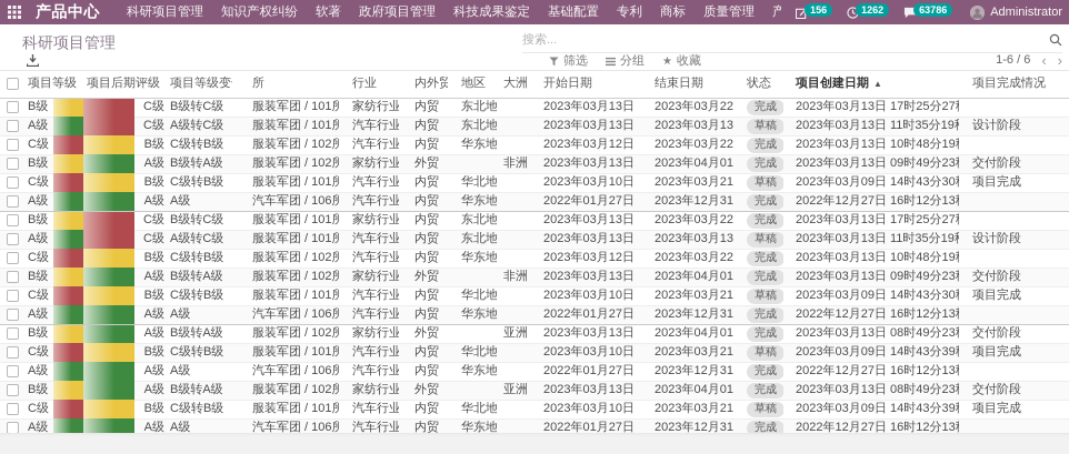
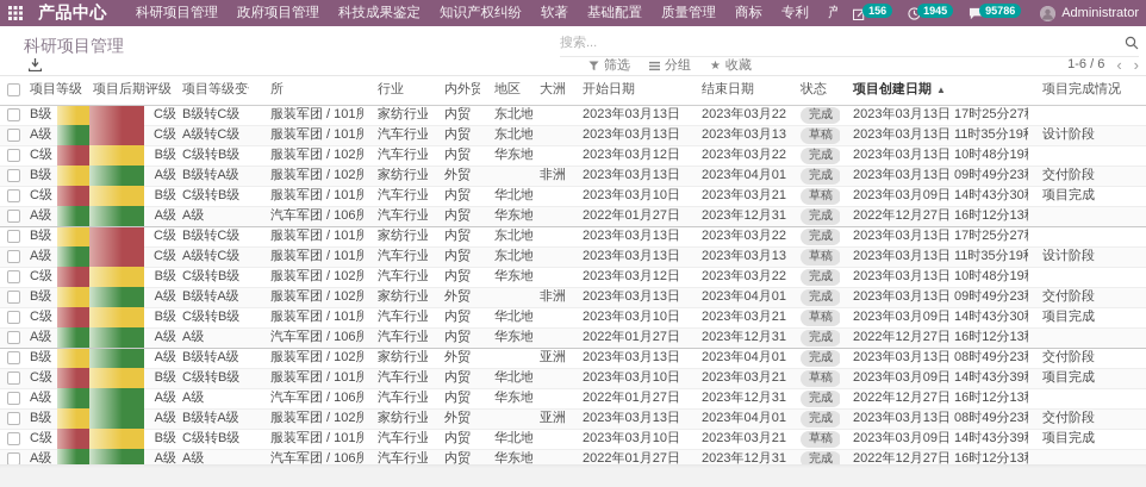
  产品中心
  科研项目管理
- 知识产权纠纷
+ 政府项目管理
- 软著
+ 科技成果鉴定
- 政府项目管理
+ 知识产权纠纷
- 科技成果鉴定
+ 软著
  基础配置
- 专利
+ 质量管理
  商标
- 质量管理
+ 专利
  156
- 1262
+ 1945
- 63786
+ 95786
  Administrator
  科研项目管理
  搜索...
  筛选
  分组
  ★
  收藏
  1-6 / 6
  ‹
  ›
  	项目等级	项目后期评级	项目等级变	所	行业	内外贸	地区	大洲	开始日期	结束日期	状态	项目创建日期 ▲	项目完成情况
  	B级			C级	B级转C级	服装军团 / 101所	家纺行业	内贸	东北地		2023年03月13日	2023年03月22	完成	2023年03月13日 17时25分27
  	A级			C级	A级转C级	服装军团 / 101所	汽车行业	内贸	东北地		2023年03月13日	2023年03月13	草稿	2023年03月13日 11时35分19	设计阶段
  	C级			B级	C级转B级	服装军团 / 102所	汽车行业	内贸	华东地		2023年03月12日	2023年03月22	完成	2023年03月13日 10时48分19
  	B级			A级	B级转A级	服装军团 / 102所	家纺行业	外贸		非洲	2023年03月13日	2023年04月01	完成	2023年03月13日 09时49分23	交付阶段
  	C级			B级	C级转B级	服装军团 / 101所	汽车行业	内贸	华北地		2023年03月10日	2023年03月21	草稿	2023年03月09日 14时43分30	项目完成
  	A级			A级	A级	汽车军团 / 106所	汽车行业	内贸	华东地		2022年01月27日	2023年12月31	完成	2022年12月27日 16时12分13
  	B级			C级	B级转C级	服装军团 / 101所	家纺行业	内贸	东北地		2023年03月13日	2023年03月22	完成	2023年03月13日 17时25分27
  	A级			C级	A级转C级	服装军团 / 101所	汽车行业	内贸	东北地		2023年03月13日	2023年03月13	草稿	2023年03月13日 11时35分19	设计阶段
  	C级			B级	C级转B级	服装军团 / 102所	汽车行业	内贸	华东地		2023年03月12日	2023年03月22	完成	2023年03月13日 10时48分19
  	B级			A级	B级转A级	服装军团 / 102所	家纺行业	外贸		非洲	2023年03月13日	2023年04月01	完成	2023年03月13日 09时49分23	交付阶段
  	C级			B级	C级转B级	服装军团 / 101所	汽车行业	内贸	华北地		2023年03月10日	2023年03月21	草稿	2023年03月09日 14时43分30	项目完成
  	A级			A级	A级	汽车军团 / 106所	汽车行业	内贸	华东地		2022年01月27日	2023年12月31	完成	2022年12月27日 16时12分13
  	B级			A级	B级转A级	服装军团 / 102所	家纺行业	外贸		亚洲	2023年03月13日	2023年04月01	完成	2023年03月13日 08时49分23	交付阶段
  	C级			B级	C级转B级	服装军团 / 101所	汽车行业	内贸	华北地		2023年03月10日	2023年03月21	草稿	2023年03月09日 14时43分39	项目完成
  	A级			A级	A级	汽车军团 / 106所	汽车行业	内贸	华东地		2022年01月27日	2023年12月31	完成	2022年12月27日 16时12分13
  	B级			A级	B级转A级	服装军团 / 102所	家纺行业	外贸		亚洲	2023年03月13日	2023年04月01	完成	2023年03月13日 08时49分23	交付阶段
  	C级			B级	C级转B级	服装军团 / 101所	汽车行业	内贸	华北地		2023年03月10日	2023年03月21	草稿	2023年03月09日 14时43分39	项目完成
  	A级			A级	A级	汽车军团 / 106所	汽车行业	内贸	华东地		2022年01月27日	2023年12月31	完成	2022年12月27日 16时12分13
